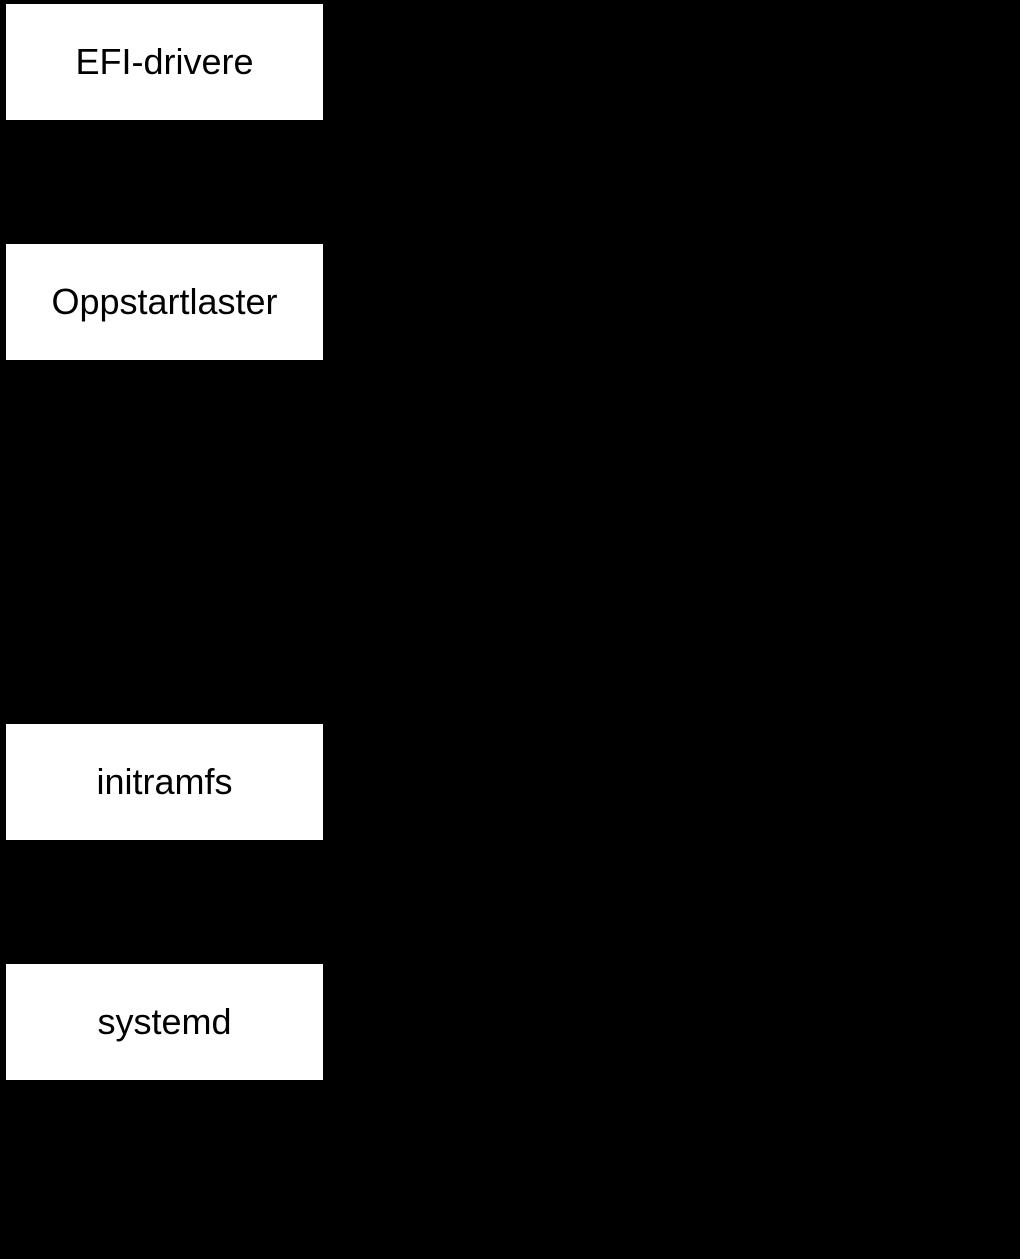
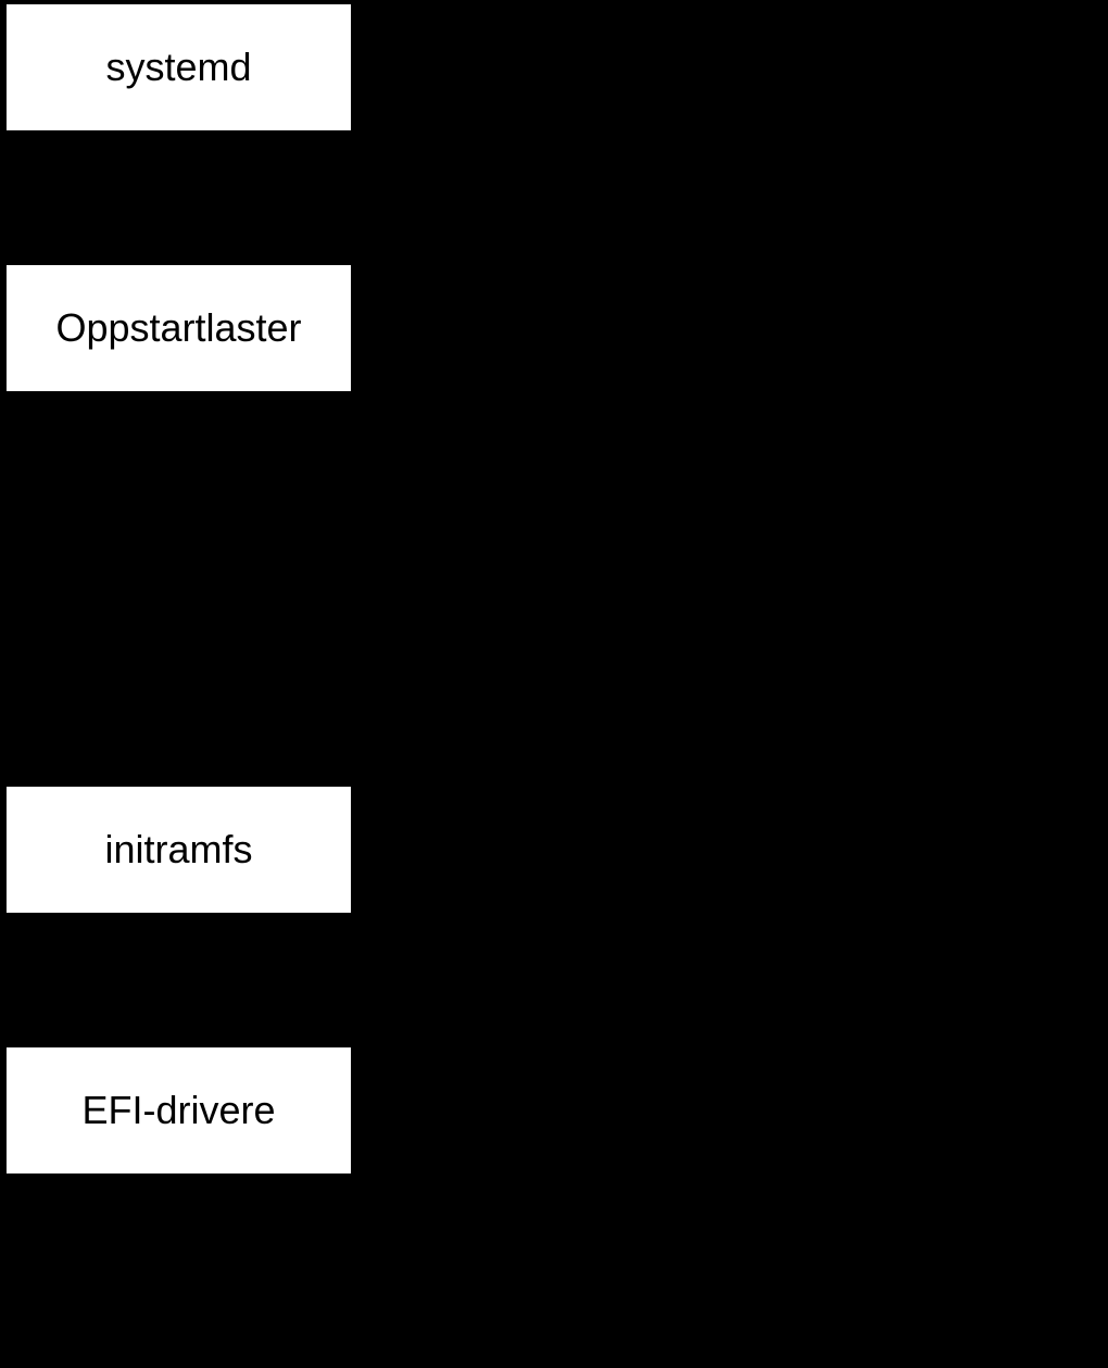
- EFI-drivere
+ systemd
  Oppstartlaster
  initramfs
- systemd
+ EFI-drivere
